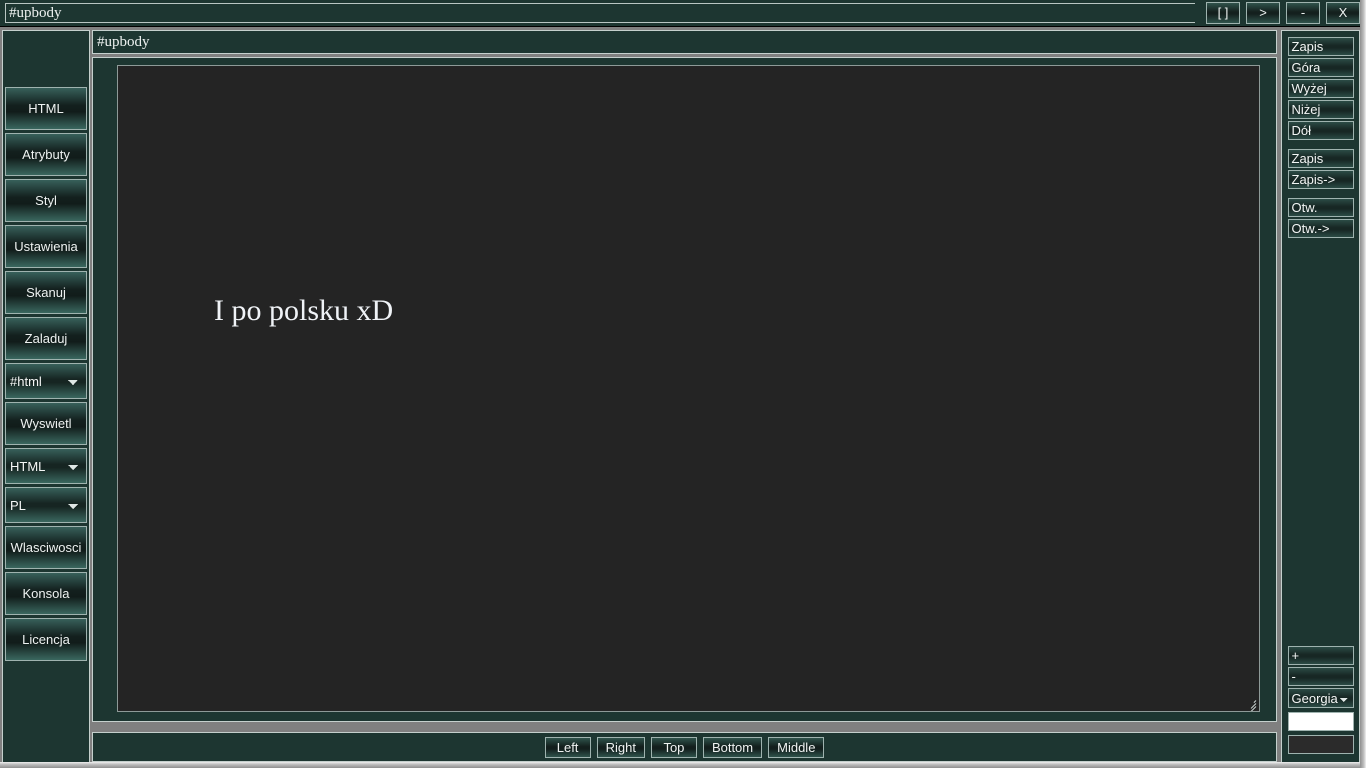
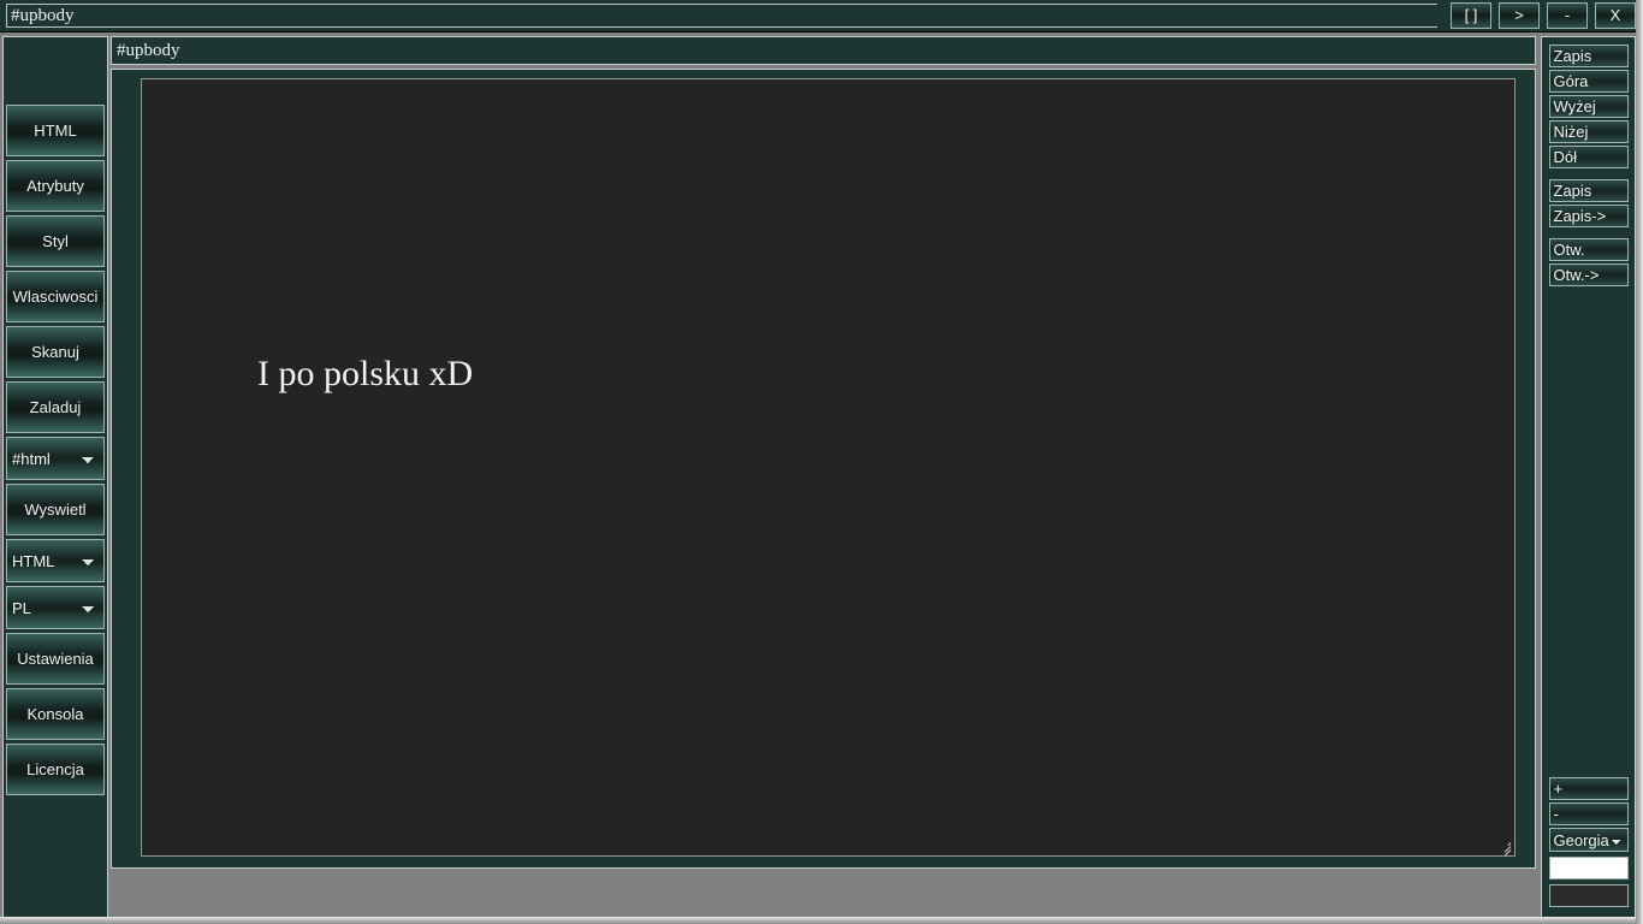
  #upbody
  [ ]
  >
  -
  X
  HTML
  Atrybuty
  Styl
- Ustawienia
+ Wlasciwosci
  Skanuj
  Zaladuj
  #html
  Wyswietl
  HTML
  PL
- Wlasciwosci
+ Ustawienia
  Konsola
  Licencja
  #upbody
  I po polsku xD
- Left
- Right
- Top
- Bottom
- Middle
  Zapis
  Góra
  Wyżej
  Niżej
  Dół
  Zapis
  Zapis->
  Otw.
  Otw.->
  +
  -
  Georgia
